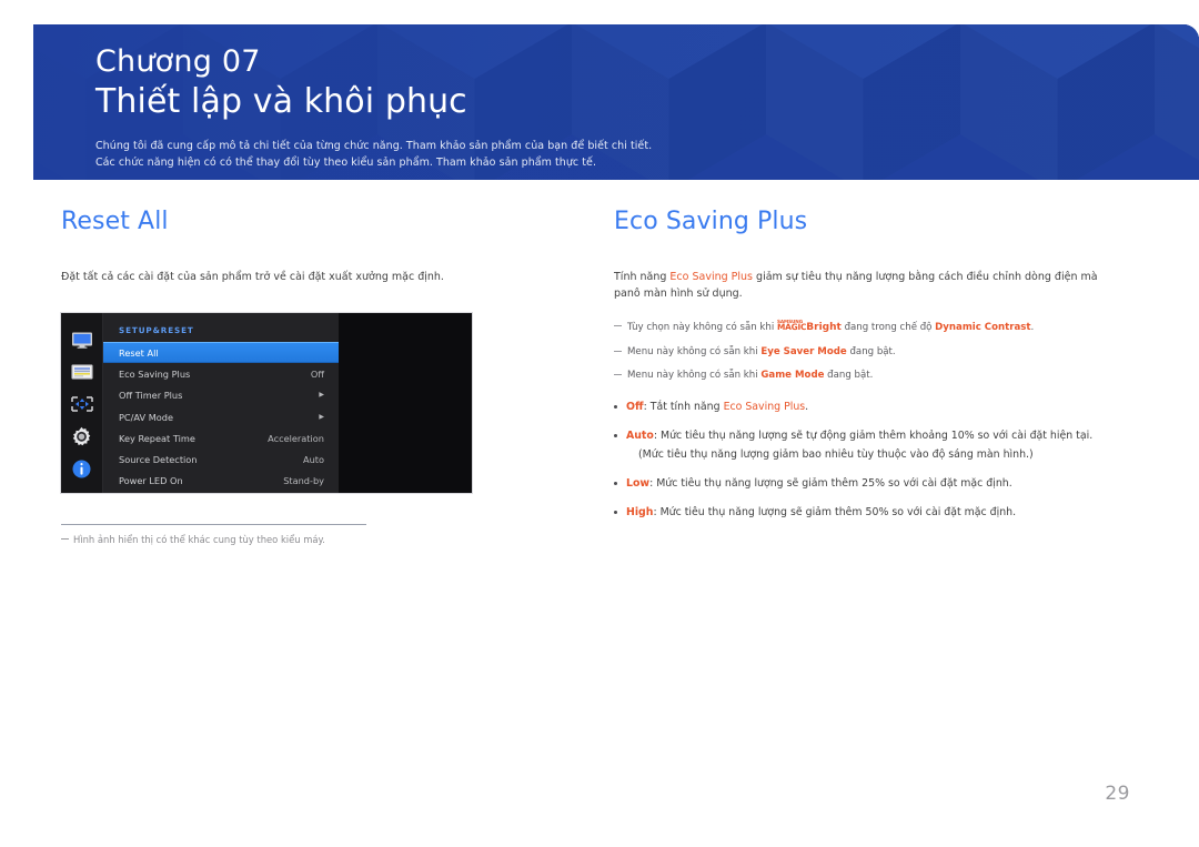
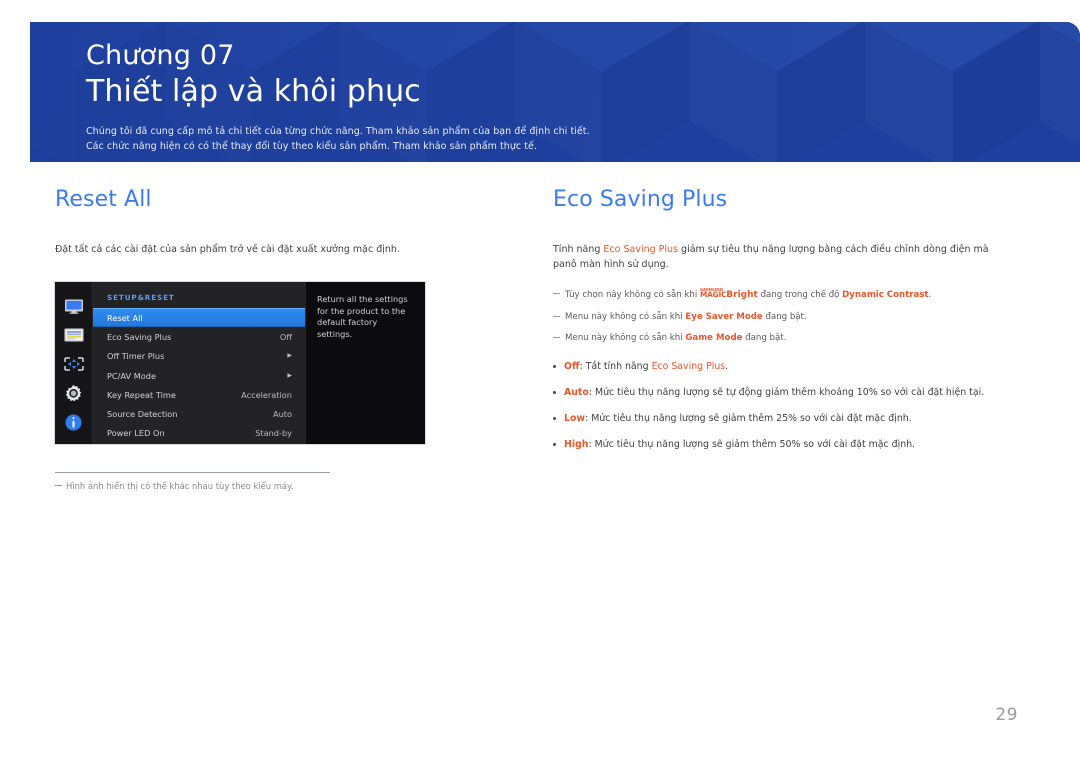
  Chương 07
  Thiết lập và khôi phục
- Chúng tôi đã cung cấp mô tả chi tiết của từng chức năng. Tham khảo sản phẩm của bạn để biết chi tiết.
+ Chúng tôi đã cung cấp mô tả chi tiết của từng chức năng. Tham khảo sản phẩm của bạn để định chi tiết.
  Các chức năng hiện có có thể thay đổi tùy theo kiểu sản phẩm. Tham khảo sản phẩm thực tế.
  Reset All
  Đặt tất cả các cài đặt của sản phẩm trở về cài đặt xuất xưởng mặc định.
  SETUP&RESET
  Reset All
  Eco Saving Plus
  Off
  Off Timer Plus
  PC/AV Mode
  Key Repeat Time
  Acceleration
  Source Detection
  Auto
  Power LED On
  Stand-by
+ Return all the settings for the product to the default factory settings.
- Hình ảnh hiển thị có thể khác cung tùy theo kiểu máy.
+ Hình ảnh hiển thị có thể khác nhau tùy theo kiểu máy.
  Eco Saving Plus
  Tính năng Eco Saving Plus giảm sự tiêu thụ năng lượng bằng cách điều chỉnh dòng điện mà panô màn hình sử dụng.
  Tùy chọn này không có sẵn khi
  MAGICBright đang trong chế độ Dynamic Contrast.
  Menu này không có sẵn khi Eye Saver Mode đang bật.
  Menu này không có sẵn khi Game Mode đang bật.
  Off: Tắt tính năng Eco Saving Plus.
  Auto: Mức tiêu thụ năng lượng sẽ tự động giảm thêm khoảng 10% so với cài đặt hiện tại.
- (Mức tiêu thụ năng lượng giảm bao nhiêu tùy thuộc vào độ sáng màn hình.)
  Low: Mức tiêu thụ năng lượng sẽ giảm thêm 25% so với cài đặt mặc định.
  High: Mức tiêu thụ năng lượng sẽ giảm thêm 50% so với cài đặt mặc định.
  29
